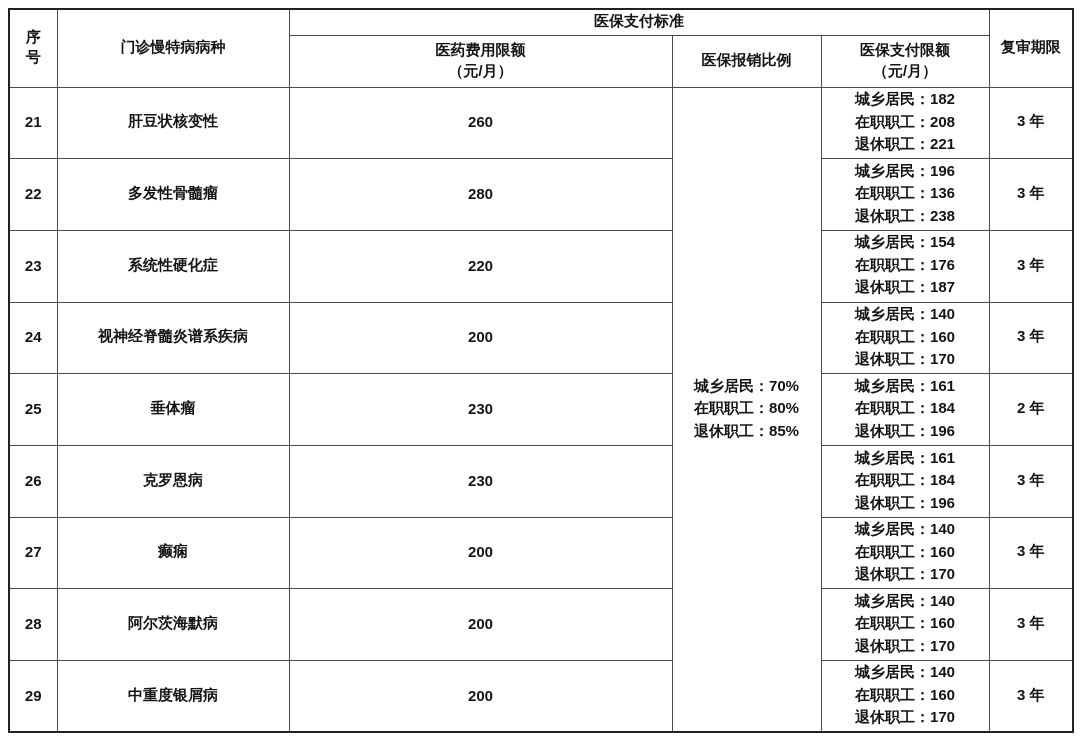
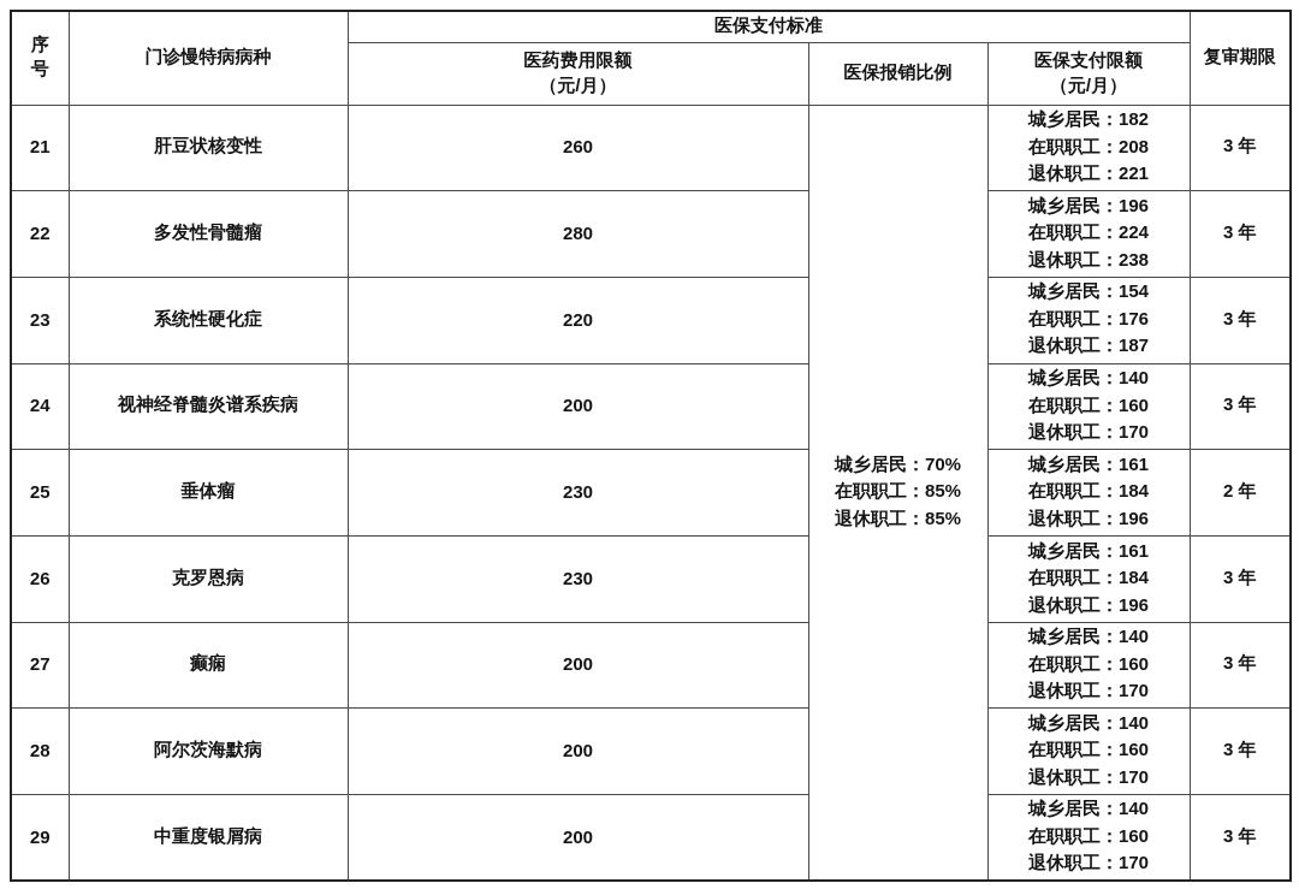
  序 号	门诊慢特病病种	医保支付标准	复审期限
  医药费用限额 （元/月）	医保报销比例	医保支付限额 （元/月）
- 21	肝豆状核变性	260	城乡居民：70% 在职职工：80% 退休职工：85%	城乡居民：182 在职职工：208 退休职工：221	3 年
+ 21	肝豆状核变性	260	城乡居民：70% 在职职工：85% 退休职工：85%	城乡居民：182 在职职工：208 退休职工：221	3 年
- 22	多发性骨髓瘤	280	城乡居民：196 在职职工：136 退休职工：238	3 年
+ 22	多发性骨髓瘤	280	城乡居民：196 在职职工：224 退休职工：238	3 年
  23	系统性硬化症	220	城乡居民：154 在职职工：176 退休职工：187	3 年
  24	视神经脊髓炎谱系疾病	200	城乡居民：140 在职职工：160 退休职工：170	3 年
  25	垂体瘤	230	城乡居民：161 在职职工：184 退休职工：196	2 年
  26	克罗恩病	230	城乡居民：161 在职职工：184 退休职工：196	3 年
  27	癫痫	200	城乡居民：140 在职职工：160 退休职工：170	3 年
  28	阿尔茨海默病	200	城乡居民：140 在职职工：160 退休职工：170	3 年
  29	中重度银屑病	200	城乡居民：140 在职职工：160 退休职工：170	3 年
